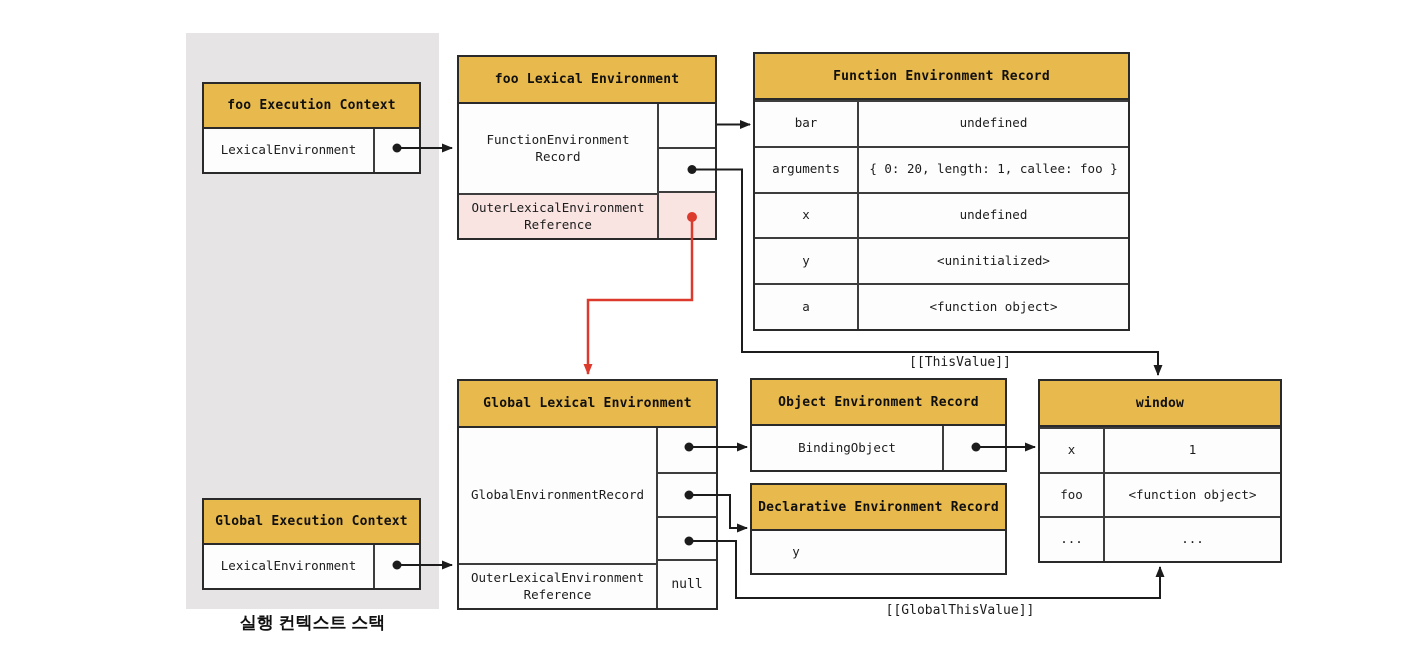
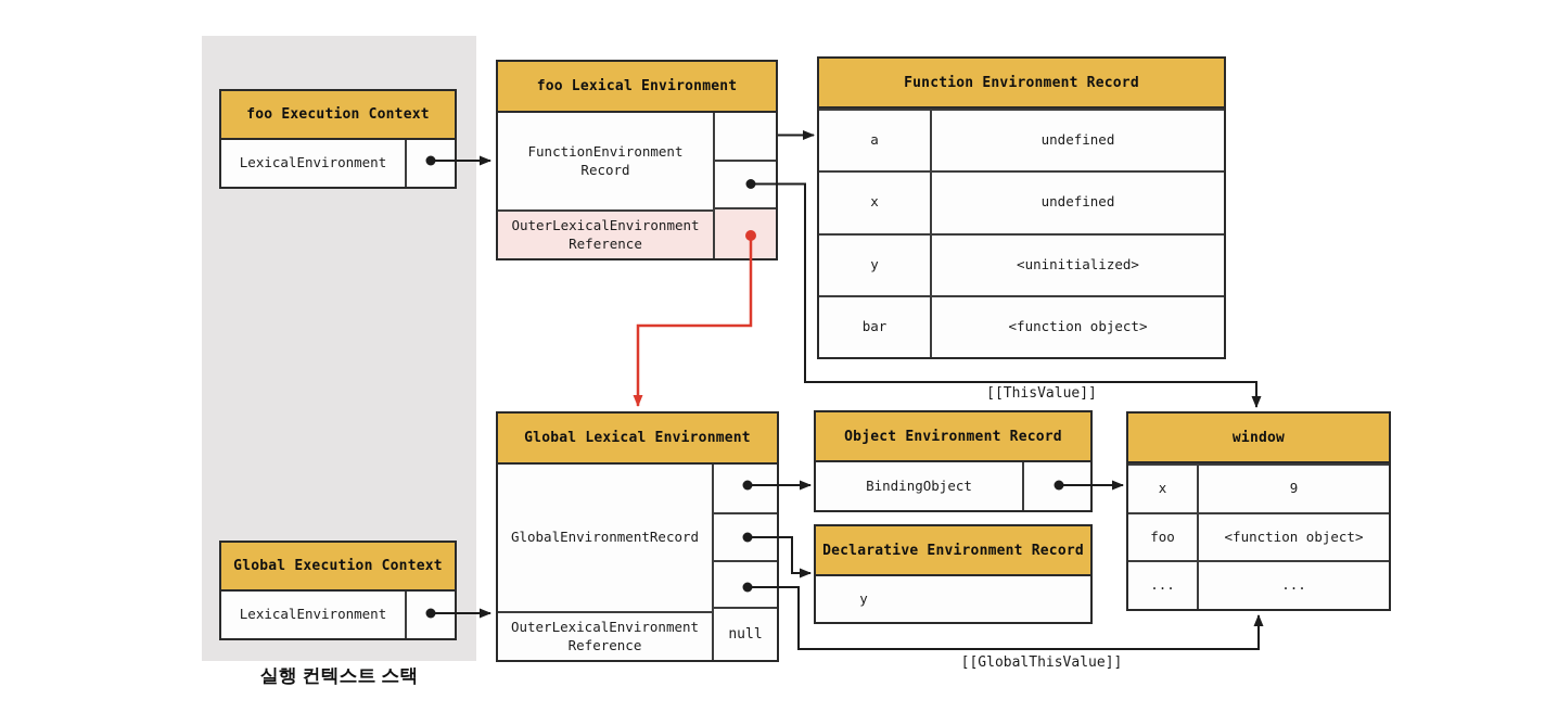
  실행 컨텍스트 스택
  foo Execution Context
  LexicalEnvironment
  foo Lexical Environment
  FunctionEnvironment
  Record
  OuterLexicalEnvironment
  Reference
  Function Environment Record
- bar
+ a
  undefined
- arguments
- { 0: 20, length: 1, callee: foo }
  x
  undefined
  y
  <uninitialized>
- a
+ bar
  <function object>
  Global Lexical Environment
  GlobalEnvironmentRecord
  OuterLexicalEnvironment
  Reference
  null
  Object Environment Record
  BindingObject
  Declarative Environment Record
  y
  window
  x
- 1
+ 9
  foo
  <function object>
  ...
  ...
  Global Execution Context
  LexicalEnvironment
  [[ThisValue]]
  [[GlobalThisValue]]
